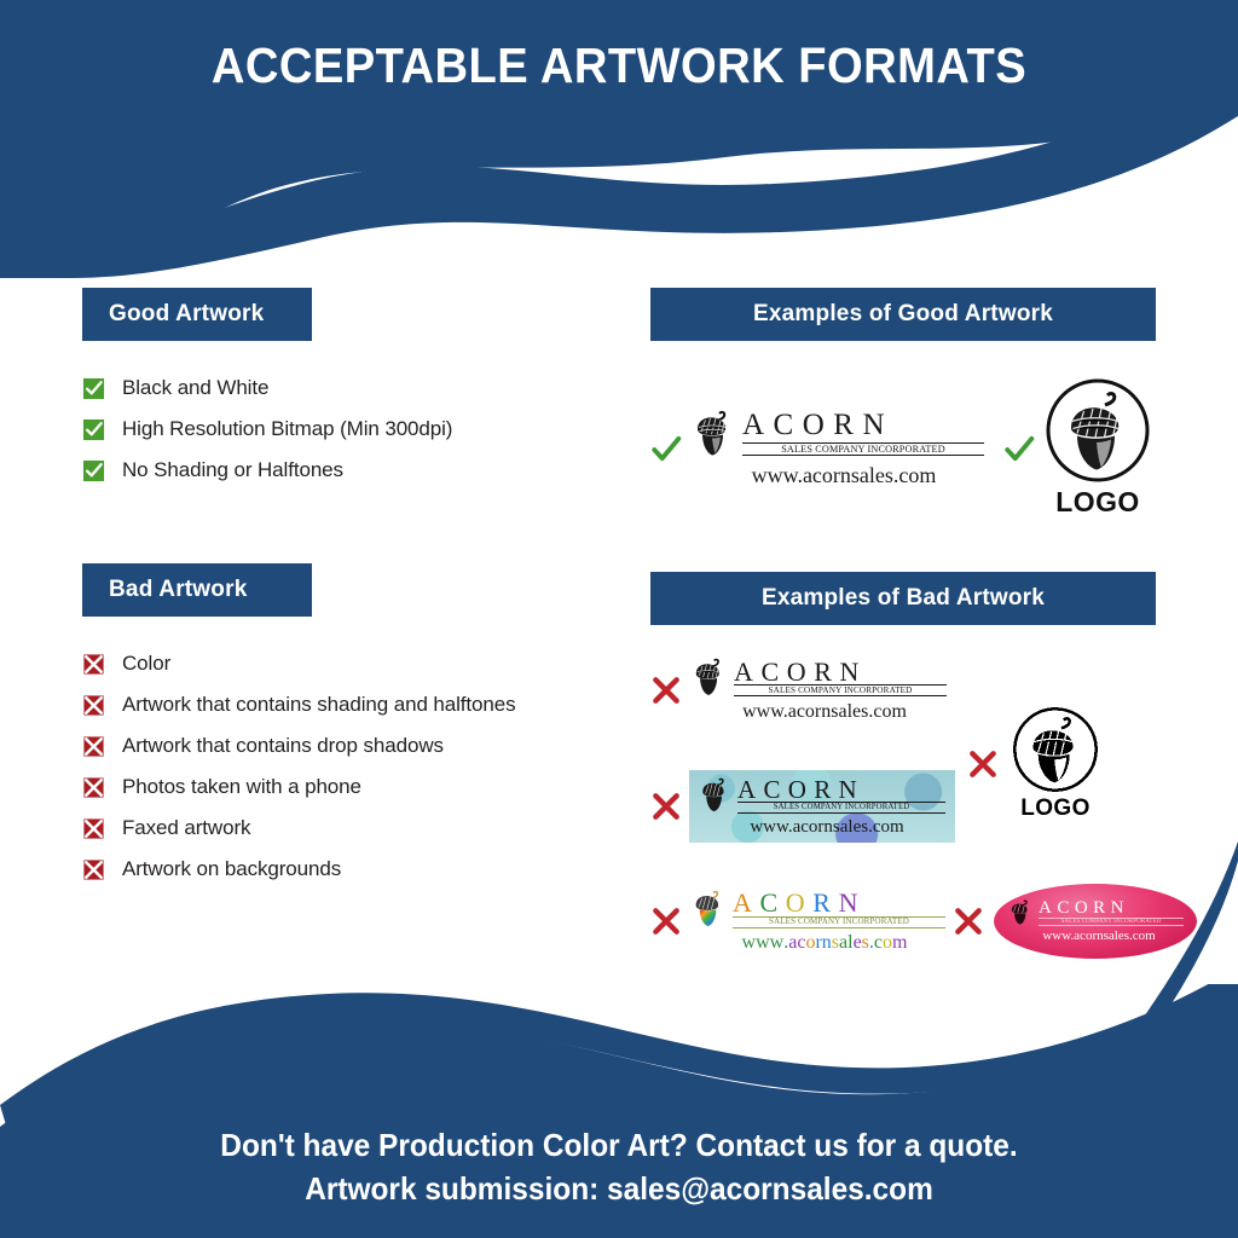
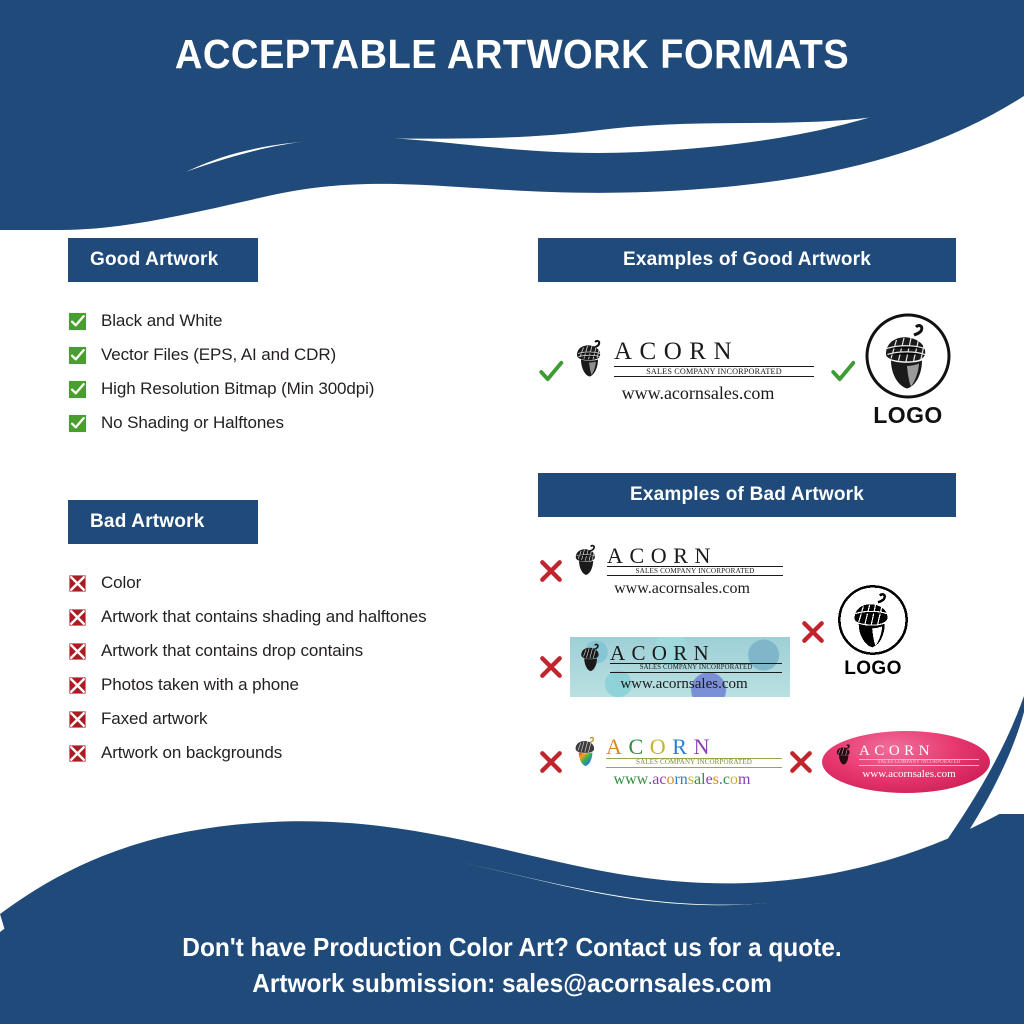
  ACCEPTABLE ARTWORK FORMATS
  Good Artwork
  Black and White
+ Vector Files (EPS, AI and CDR)
  High Resolution Bitmap (Min 300dpi)
  No Shading or Halftones
  Bad Artwork
  Color
  Artwork that contains shading and halftones
- Artwork that contains drop shadows
+ Artwork that contains drop contains
  Photos taken with a phone
  Faxed artwork
  Artwork on backgrounds
  Examples of Good Artwork
  ACORN
  SALES COMPANY INCORPORATED
  www.acornsales.com
  LOGO
  Examples of Bad Artwork
  ACORN
  SALES COMPANY INCORPORATED
  www.acornsales.com
  ACORN
  www.acornsales.com
  ACORN
  SALES COMPANY INCORPORATED
  www.acornsales.com
  LOGO
  ACORN
  www.acornsales.com
  Don't have Production Color Art? Contact us for a quote.
  Artwork submission: sales@acornsales.com
